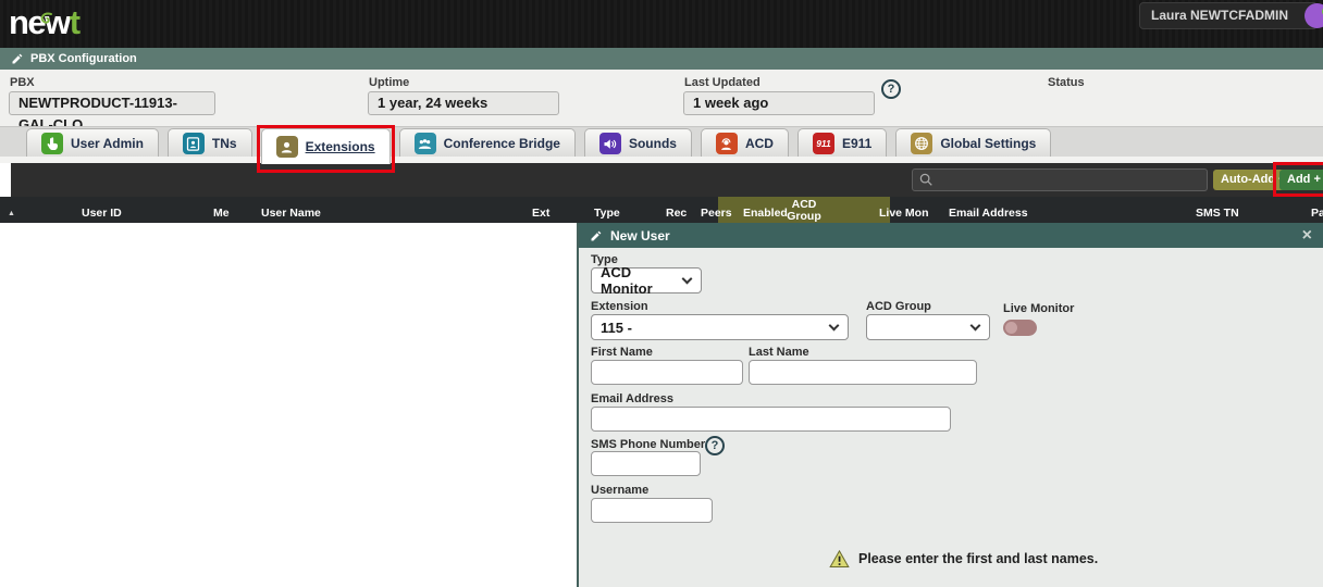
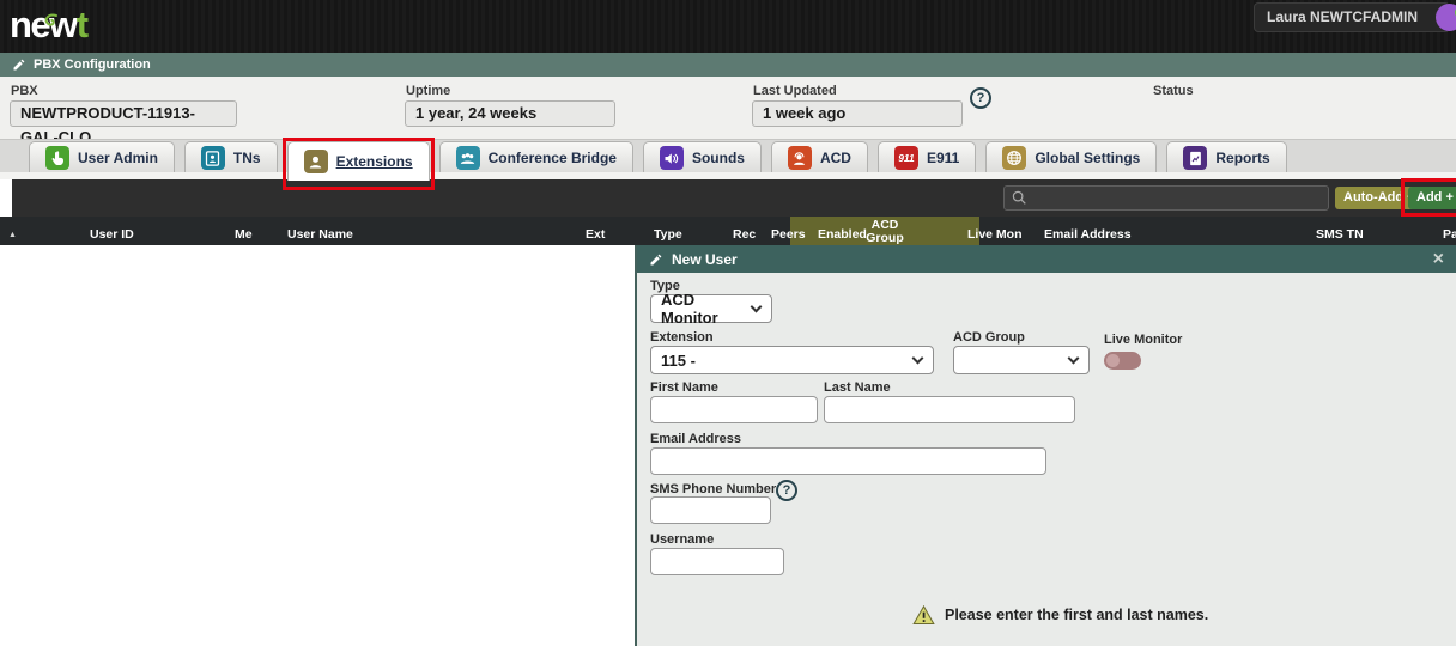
  newt
  Laura NEWTCFADMIN
  PBX Configuration
  PBX
  NEWTPRODUCT-11913-GAL-CLO
  Uptime
  1 year, 24 weeks
  Last Updated
  1 week ago
  ?
  Status
  User Admin
  TNs
  Extensions
  Conference Bridge
  Sounds
  ACD
  911
  E911
  Global Settings
+ Reports
  Auto-Add
  Add +
  ACD
  Group
  User ID
  Me
  User Name
  Ext
  Type
  Rec
  Peers
  Enabled
  Live Mon
  Email Address
  SMS TN
  Pa
  New User
  ×
  Type
  ACD Monitor
  Extension
  115 -
  ACD Group
  Live Monitor
  First Name
  Last Name
  Email Address
  SMS Phone Number
  ?
  Username
  Please enter the first and last names.
